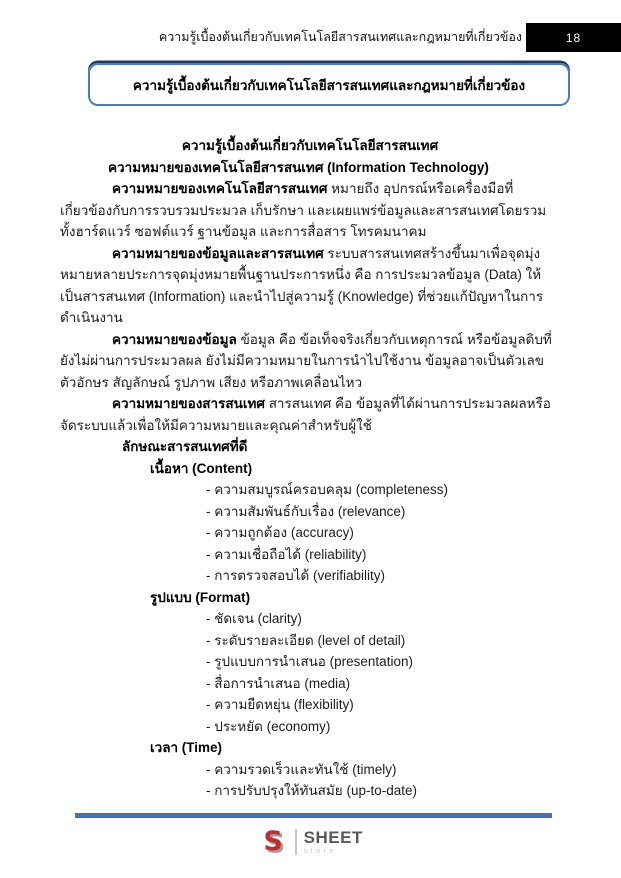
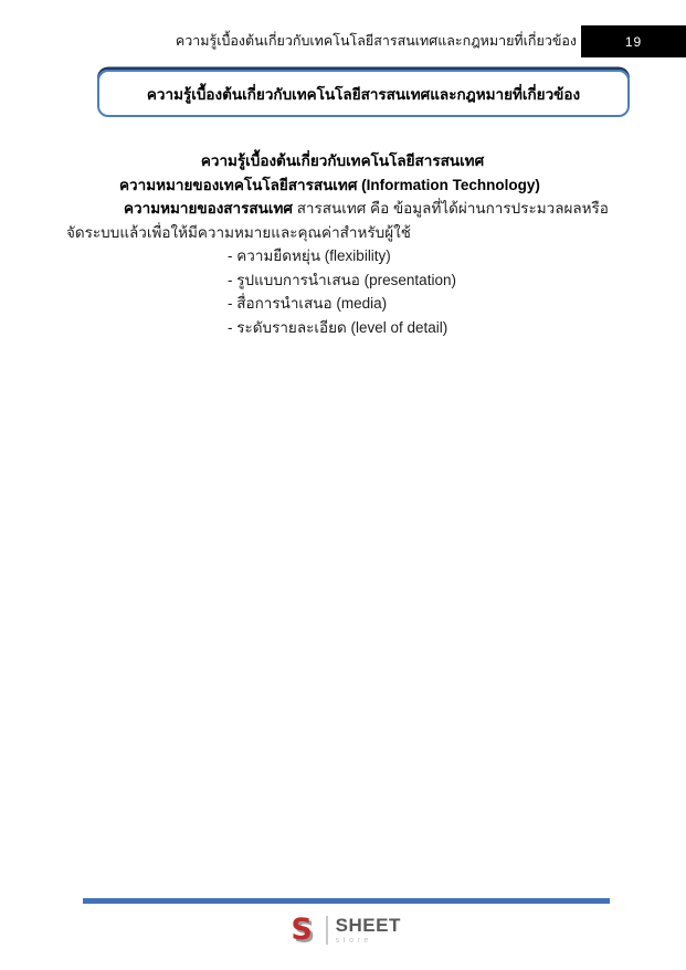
  ความรู้เบื้องต้นเกี่ยวกับเทคโนโลยีสารสนเทศและกฎหมายที่เกี่ยวข้อง
- 18
+ 19
  ความรู้เบื้องต้นเกี่ยวกับเทคโนโลยีสารสนเทศและกฎหมายที่เกี่ยวข้อง
  ความรู้เบื้องต้นเกี่ยวกับเทคโนโลยีสารสนเทศ
  ความหมายของเทคโนโลยีสารสนเทศ (Information Technology)
- ความหมายของเทคโนโลยีสารสนเทศ หมายถึง อุปกรณ์หรือเครื่องมือที่เกี่ยวข้องกับการรวบรวมประมวล เก็บรักษา และเผยแพร่ข้อมูลและสารสนเทศโดยรวมทั้งฮาร์ดแวร์ ซอฟต์แวร์ ฐานข้อมูล และการสื่อสาร โทรคมนาคม
- ความหมายของข้อมูลและสารสนเทศ ระบบสารสนเทศสร้างขึ้นมาเพื่อจุดมุ่งหมายหลายประการจุดมุ่งหมายพื้นฐานประการหนึ่ง คือ การประมวลข้อมูล (Data) ให้เป็นสารสนเทศ (Information) และนำไปสู่ความรู้ (Knowledge) ที่ช่วยแก้ปัญหาในการดำเนินงาน
- ความหมายของข้อมูล ข้อมูล คือ ข้อเท็จจริงเกี่ยวกับเหตุการณ์ หรือข้อมูลดิบที่ยังไม่ผ่านการประมวลผล ยังไม่มีความหมายในการนำไปใช้งาน ข้อมูลอาจเป็นตัวเลข ตัวอักษร สัญลักษณ์ รูปภาพ เสียง หรือภาพเคลื่อนไหว
  ความหมายของสารสนเทศ สารสนเทศ คือ ข้อมูลที่ได้ผ่านการประมวลผลหรือจัดระบบแล้วเพื่อให้มีความหมายและคุณค่าสำหรับผู้ใช้
- ลักษณะสารสนเทศที่ดี
- เนื้อหา (Content)
- - ความสมบูรณ์ครอบคลุม (completeness)
- - ความสัมพันธ์กับเรื่อง (relevance)
- - ความถูกต้อง (accuracy)
- - ความเชื่อถือได้ (reliability)
- - การตรวจสอบได้ (verifiability)
- รูปแบบ (Format)
- - ชัดเจน (clarity)
- - ระดับรายละเอียด (level of detail)
+ - ความยืดหยุ่น (flexibility)
  - รูปแบบการนำเสนอ (presentation)
  - สื่อการนำเสนอ (media)
- - ความยืดหยุ่น (flexibility)
+ - ระดับรายละเอียด (level of detail)
- - ประหยัด (economy)
- เวลา (Time)
- - ความรวดเร็วและทันใช้ (timely)
- - การปรับปรุงให้ทันสมัย (up-to-date)
  S
  SHEET
